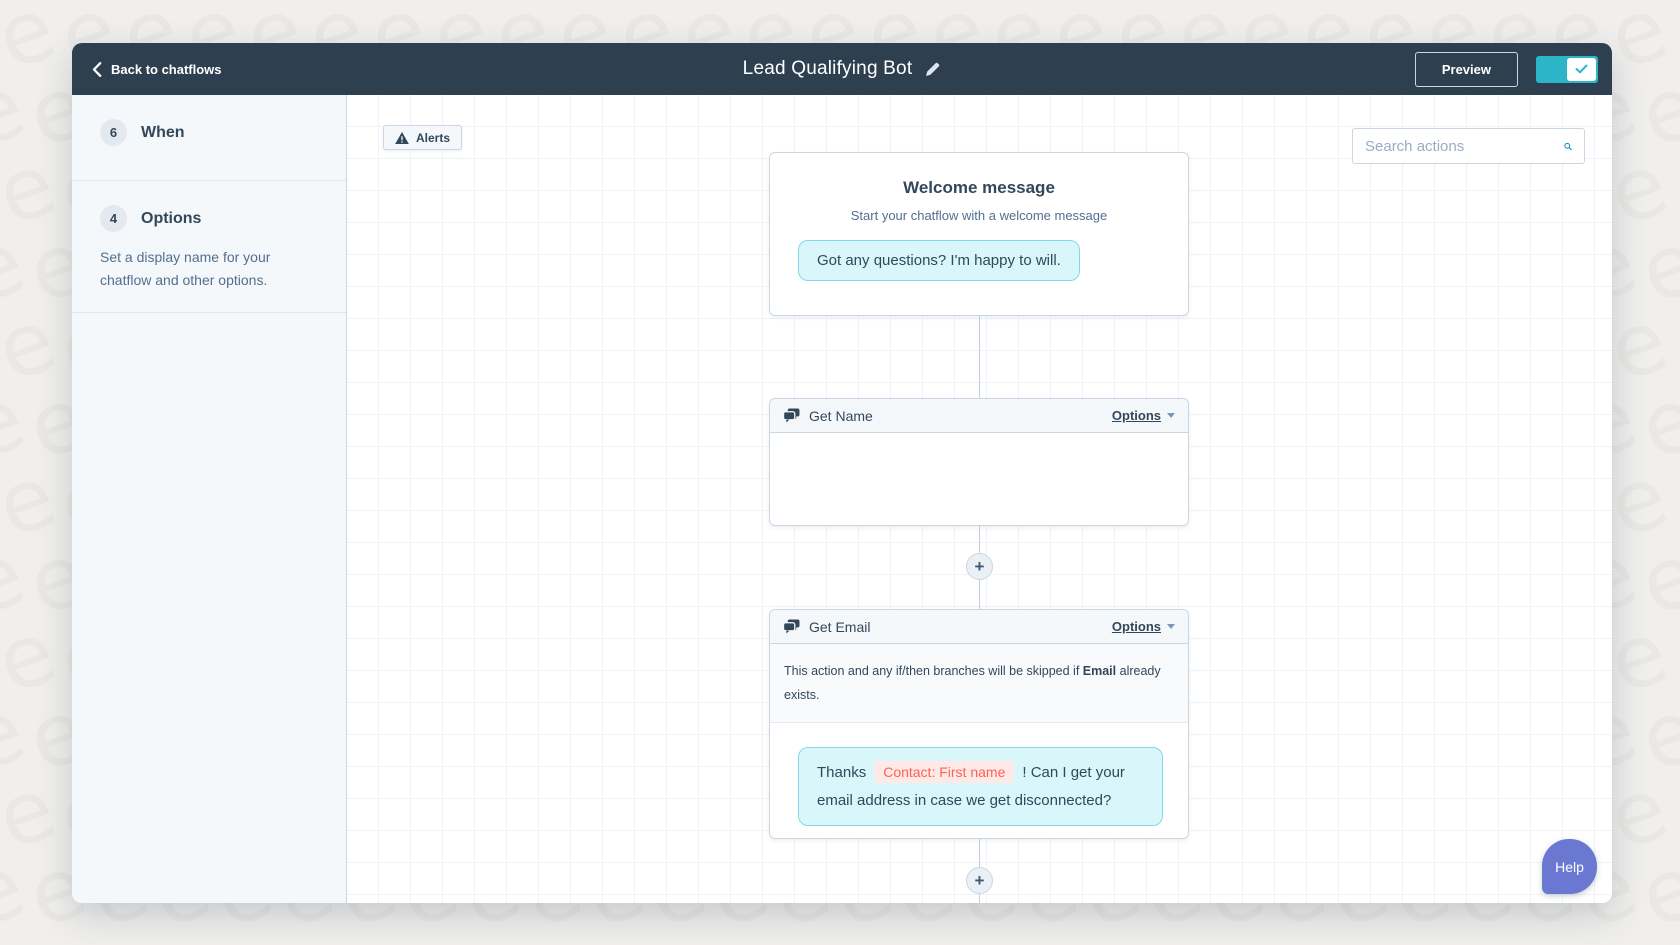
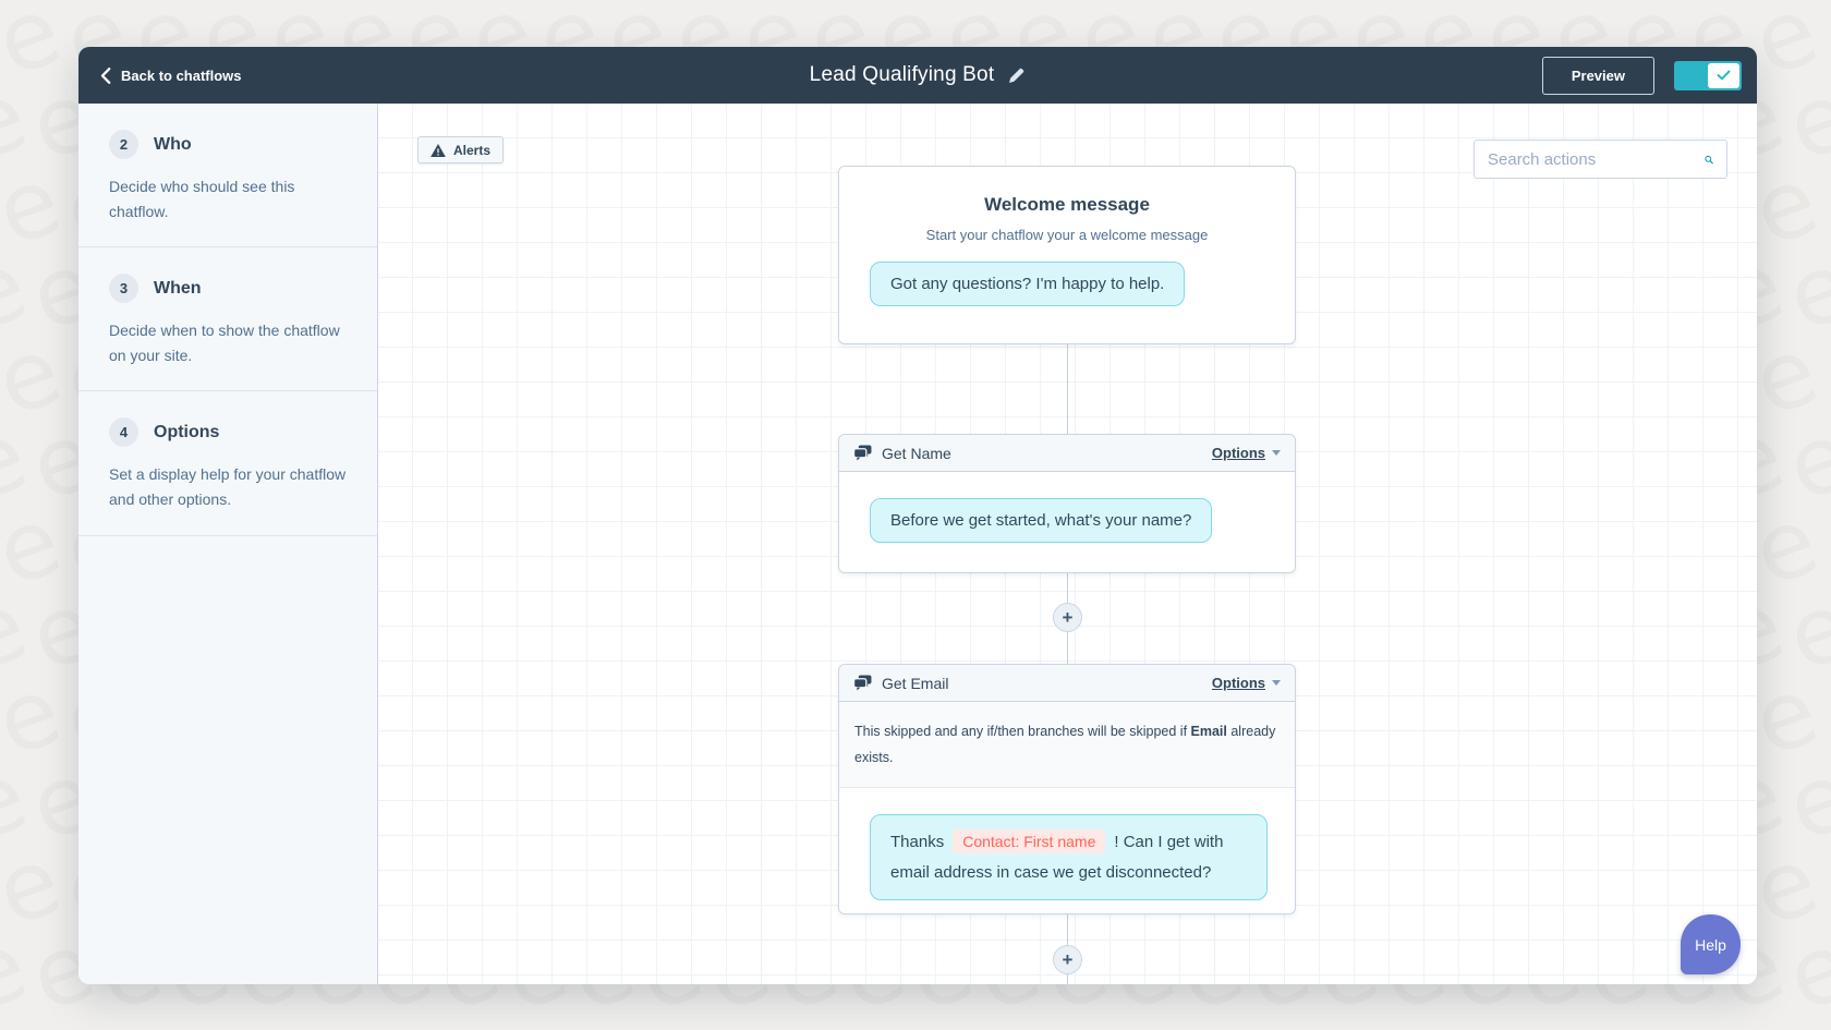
  Back to chatflows
  Lead Qualifying Bot
  Preview
+ 2
+ Who
+ Decide who should see this chatflow.
- 6
+ 3
  When
+ Decide when to show the chatflow on your site.
  4
  Options
- Set a display name for your chatflow and other options.
+ Set a display help for your chatflow and other options.
  Alerts
  Search actions
  Welcome message
- Start your chatflow with a welcome message
+ Start your chatflow your a welcome message
- Got any questions? I'm happy to will.
+ Got any questions? I'm happy to help.
  Get Name
  Options
+ Before we get started, what's your name?
  +
  Get Email
  Options
- This action and any if/then branches will be skipped if Email already exists.
+ This skipped and any if/then branches will be skipped if Email already exists.
- Thanks Contact: First name ! Can I get your email address in case we get disconnected?
+ Thanks Contact: First name ! Can I get with email address in case we get disconnected?
  +
  Help
